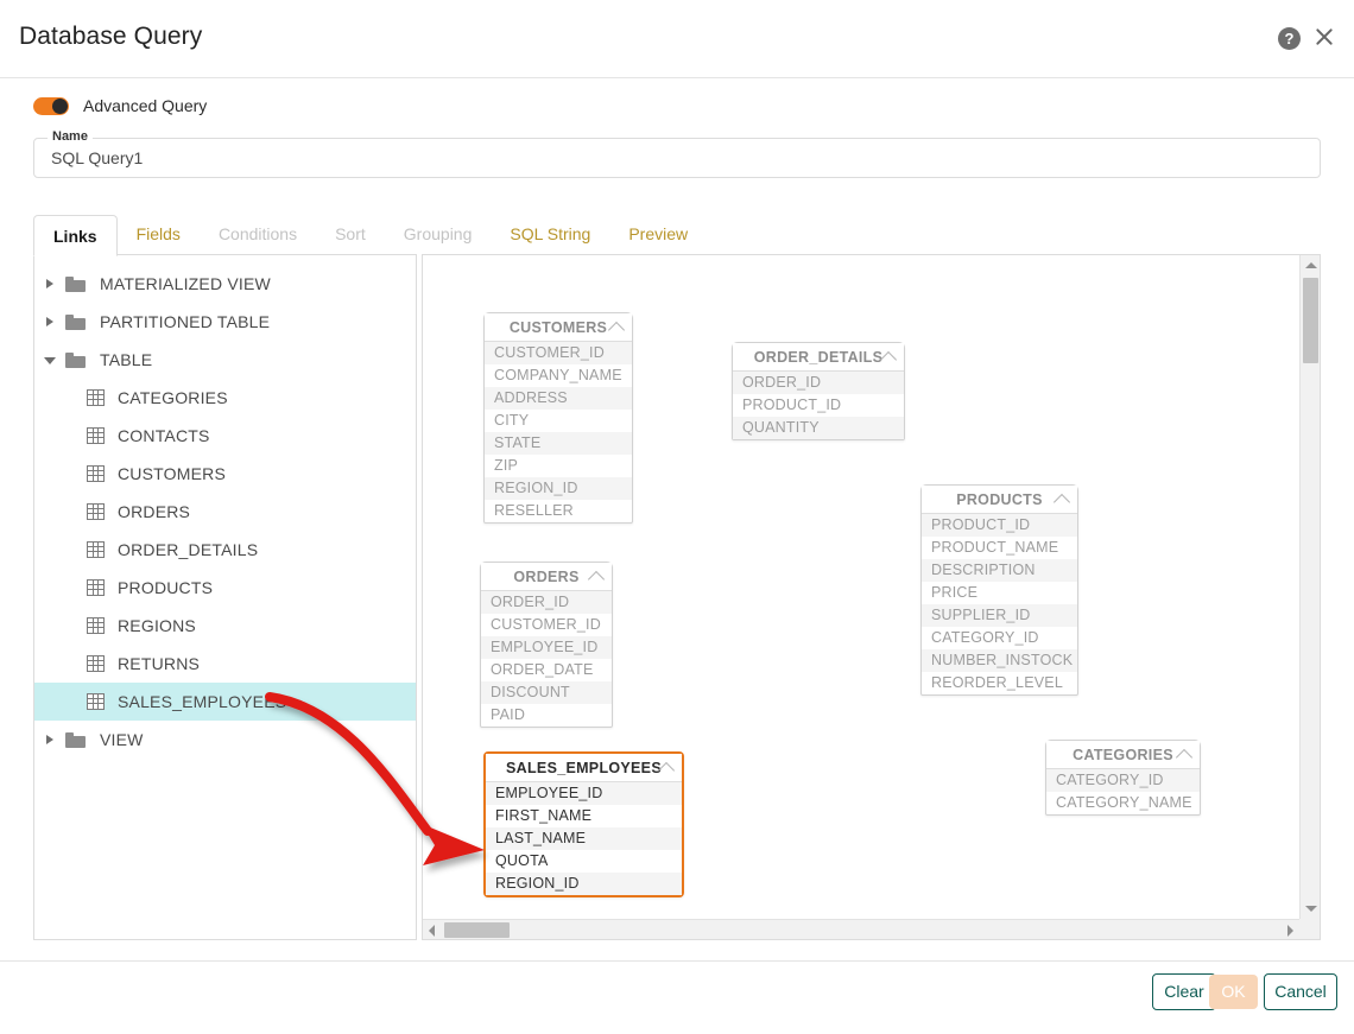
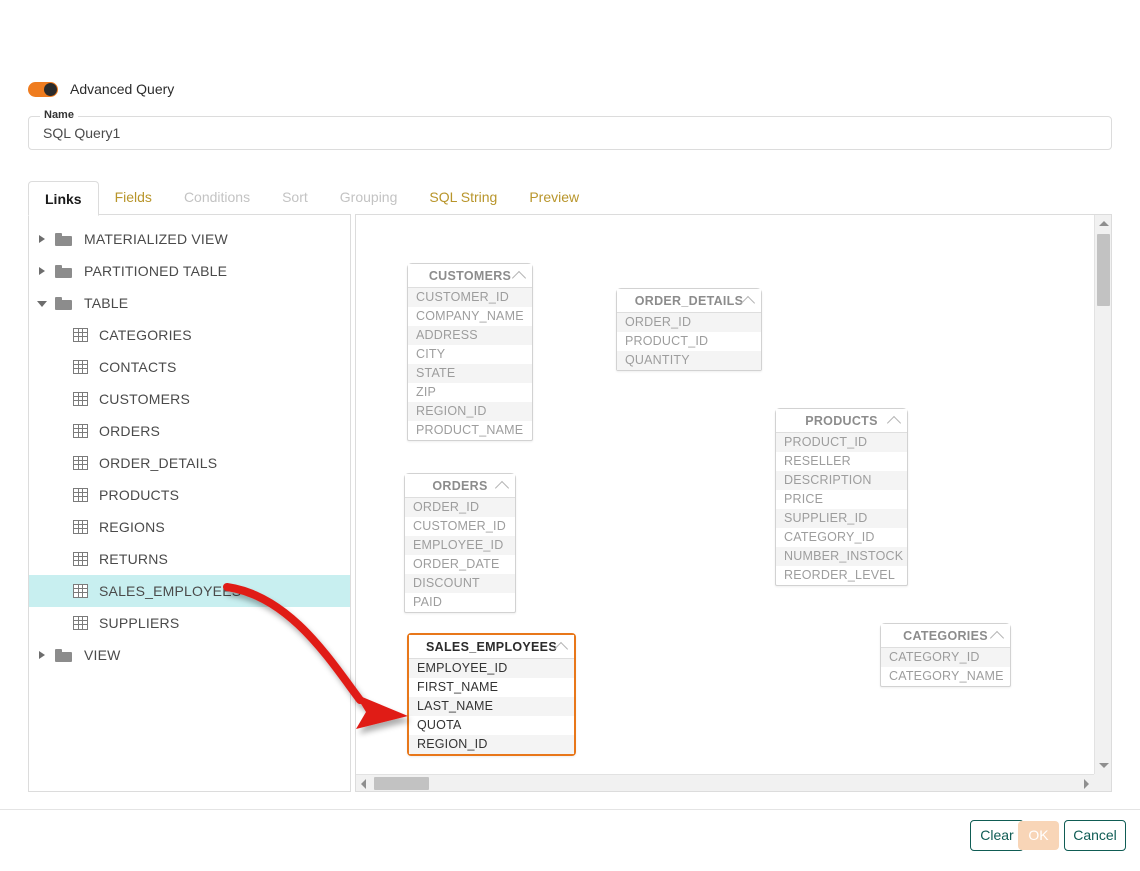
- Database Query
- ?
  Advanced Query
  Name
  SQL Query1
  Links
  Fields
  Conditions
  Sort
  Grouping
  SQL String
  Preview
  MATERIALIZED VIEW
  PARTITIONED TABLE
  TABLE
  CATEGORIES
  CONTACTS
  CUSTOMERS
  ORDERS
  ORDER_DETAILS
  PRODUCTS
  REGIONS
  RETURNS
  SALES_EMPLOYE
+ SUPPLIERS
  VIEW
  CUSTOMERS
  CUSTOMER_ID
  COMPANY_NAME
  ADDRESS
  CITY
  STATE
  ZIP
  REGION_ID
- RESELLER
+ PRODUCT_NAME
  ORDER_DETAILS
  ORDER_ID
  PRODUCT_ID
  QUANTITY
  PRODUCTS
  PRODUCT_ID
- PRODUCT_NAME
+ RESELLER
  DESCRIPTION
  PRICE
  SUPPLIER_ID
  CATEGORY_ID
  NUMBER_INSTOCK
  REORDER_LEVEL
  ORDERS
  ORDER_ID
  CUSTOMER_ID
  EMPLOYEE_ID
  ORDER_DATE
  DISCOUNT
  PAID
  SALES_EMPLOYEES
  EMPLOYEE_ID
  FIRST_NAME
  LAST_NAME
  QUOTA
  REGION_ID
  CATEGORIES
  CATEGORY_ID
  CATEGORY_NAME
  Clear
  OK
  Cancel
